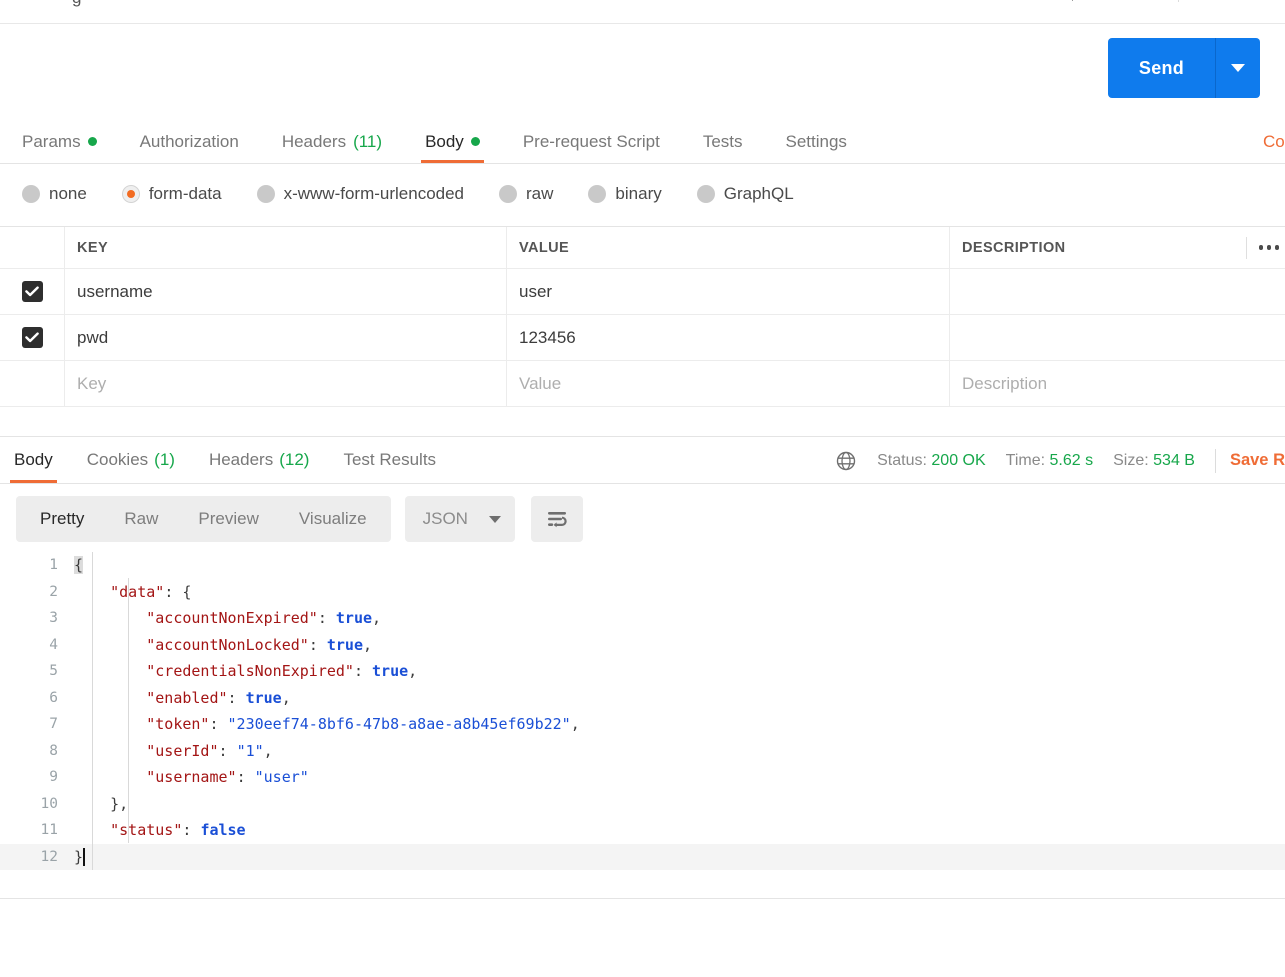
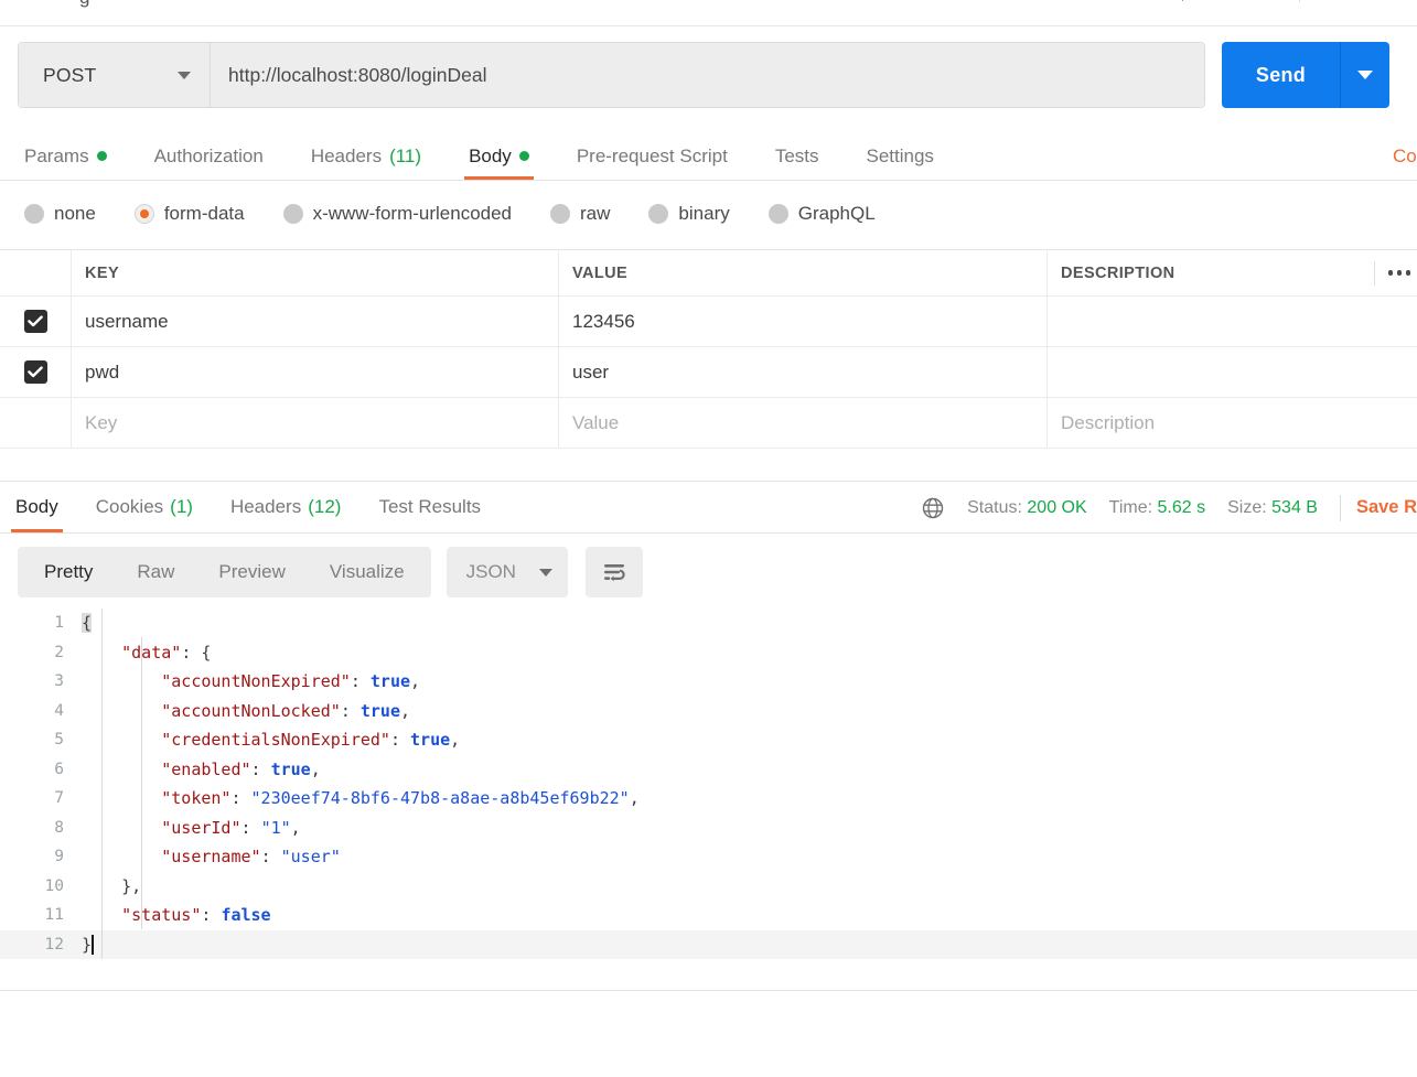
+ POST
+ http://localhost:8080/loginDeal
  Send
  Params
  Authorization
  Headers
  (11)
  Body
  Pre-request Script
  Tests
  Settings
  Co
  none
  form-data
  x-www-form-urlencoded
  raw
  binary
  GraphQL
  KEY
  VALUE
  DESCRIPTION
  username
- user
+ 123456
  pwd
- 123456
+ user
  Key
  Value
  Description
  Body
  Cookies
  (1)
  Headers
  (12)
  Test Results
  Status: 200 OK
  Time: 5.62 s
  Size: 534 B
  Save R
  Pretty
  Raw
  Preview
  Visualize
  JSON
  1
  {
  2
  "data": {
  3
  "accountNonExpired": true,
  4
  "accountNonLocked": true,
  5
  "credentialsNonExpired": true,
  6
  "enabled": true,
  7
  "token": "230eef74-8bf6-47b8-a8ae-a8b45ef69b22",
  8
  "userId": "1",
  9
  "username": "user"
  10
  },
  11
  "status": false
  12
  }
